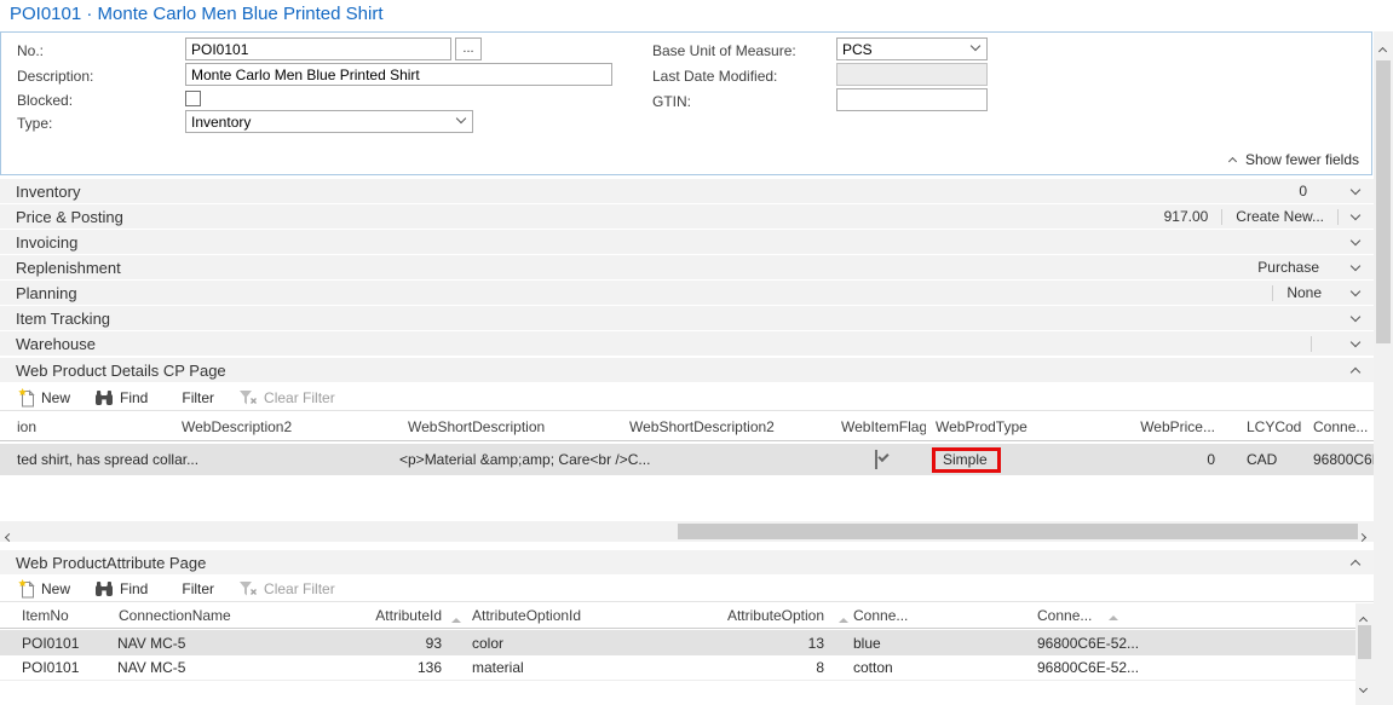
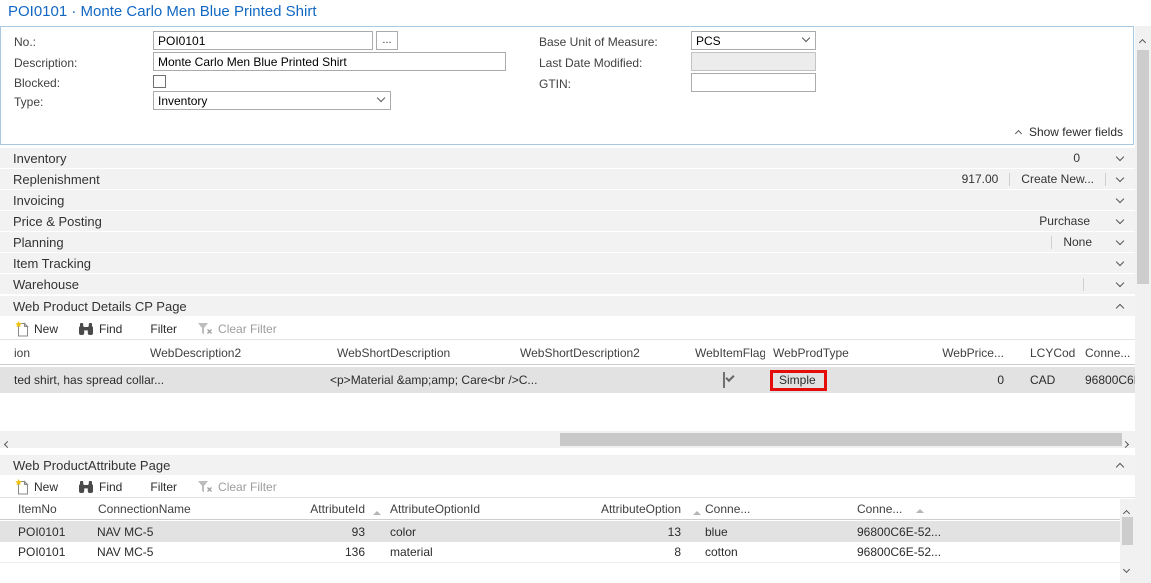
  POI0101 · Monte Carlo Men Blue Printed Shirt
  No.:
  POI0101
  ...
  Description:
  Monte Carlo Men Blue Printed Shirt
  Blocked:
  Type:
  Inventory
  Base Unit of Measure:
  PCS
  Last Date Modified:
  GTIN:
  Show fewer fields
  Inventory
  0
- Price & Posting
+ Replenishment
  917.00
  Create New...
  Invoicing
- Replenishment
+ Price & Posting
  Purchase
  Planning
  None
  Item Tracking
  Warehouse
  Web Product Details CP Page
  New
  Find
  Filter
  Clear Filter
  ion
  WebDescription2
  WebShortDescription
  WebShortDescription2
  WebItemFlag
  WebProdType
  WebPrice...
  LCYCod
  Conne...
  ted shirt, has spread collar...
  <p>Material &amp;amp; Care<br />C...
  Simple
  0
  CAD
  Web ProductAttribute Page
  New
  Find
  Filter
  Clear Filter
  ItemNo
  ConnectionName
  AttributeId
  AttributeOptionId
  AttributeOption
  Conne...
  Conne...
  POI0101
  NAV MC-5
  93
  color
  13
  blue
  96800C6E-52...
  POI0101
  NAV MC-5
  136
  material
  8
  cotton
  96800C6E-52...
